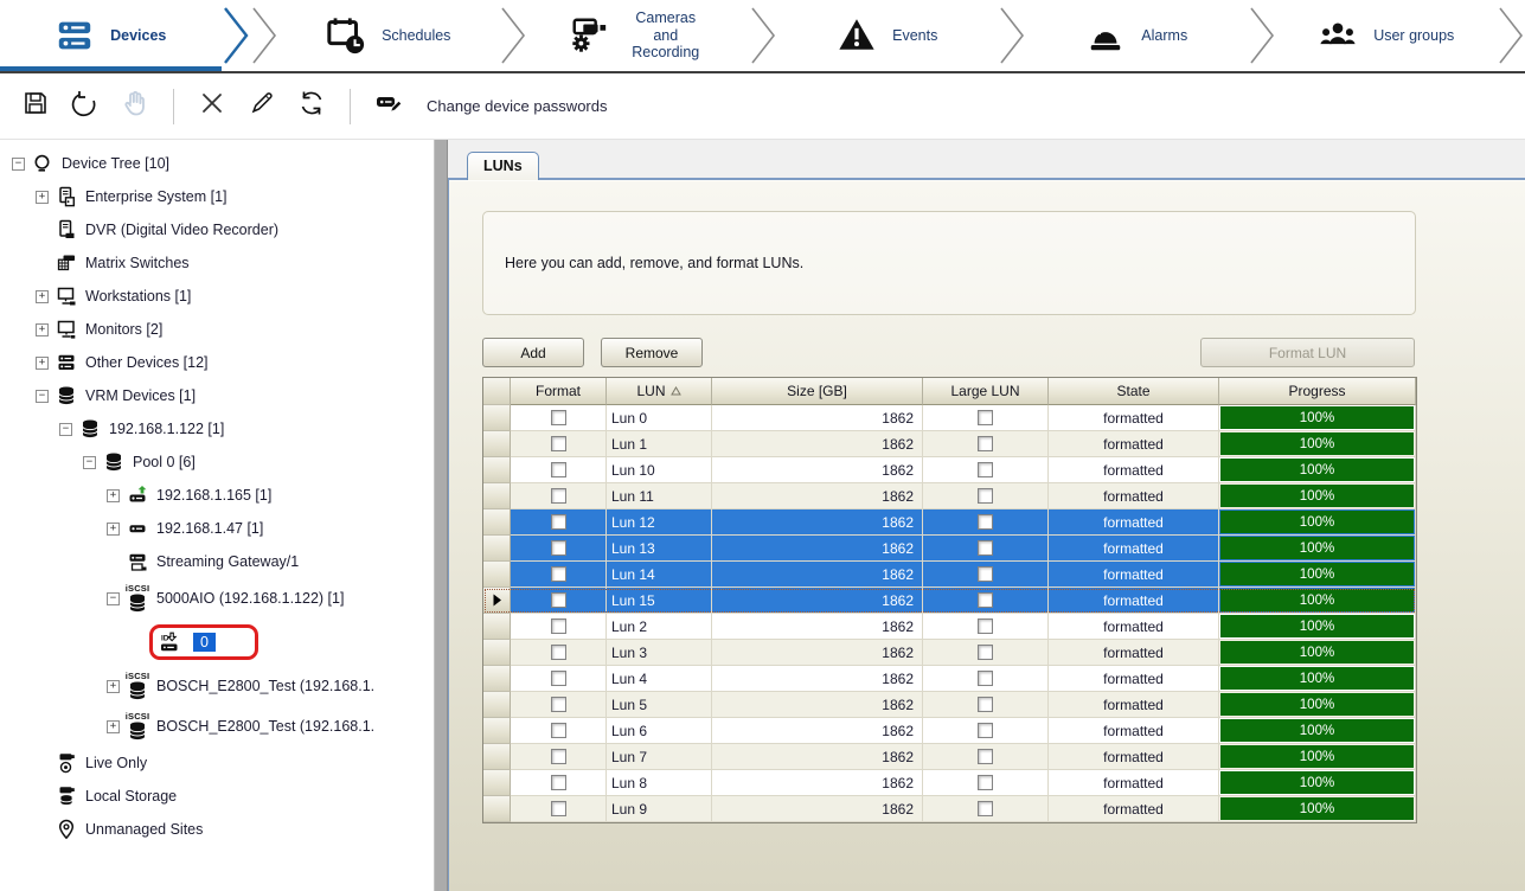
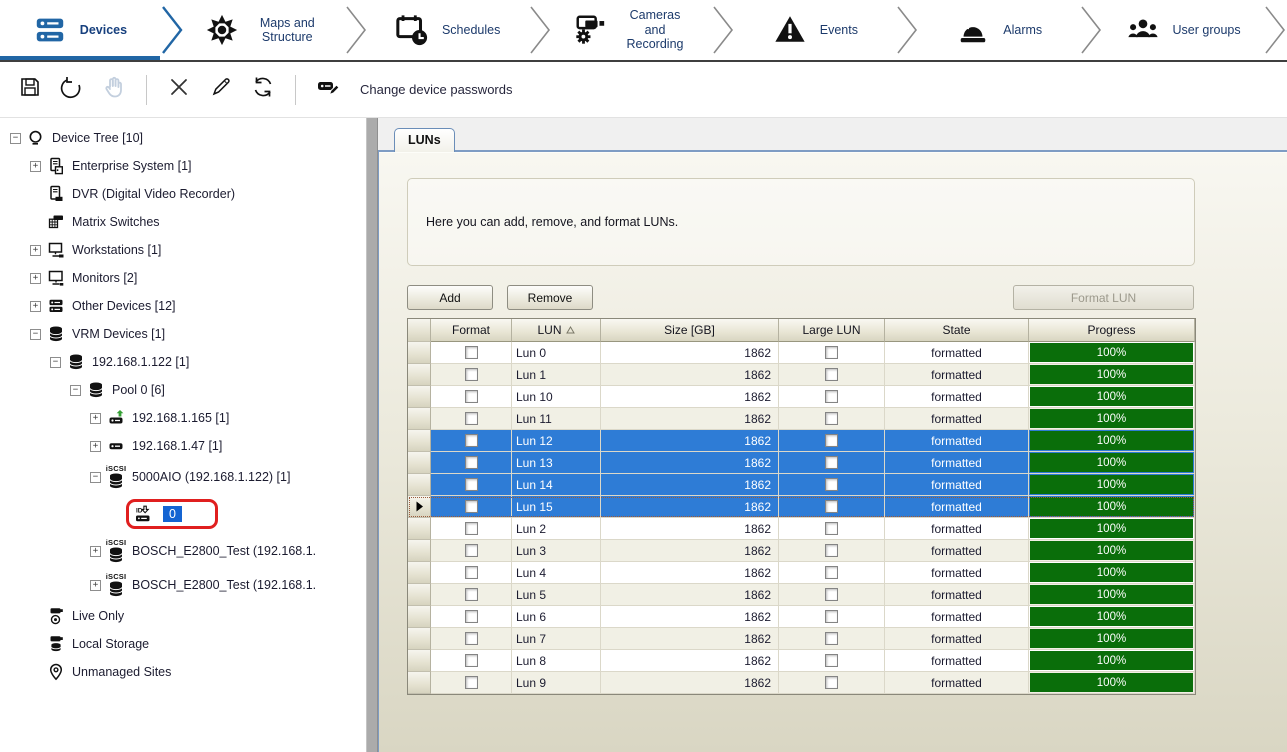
  Devices
+ Maps and Structure
  Schedules
  Cameras and Recording
  Events
  Alarms
  User groups
  Change device passwords
  −
  Device Tree [10]
  +
  Enterprise System [1]
  DVR (Digital Video Recorder)
  Matrix Switches
  +
  Workstations [1]
  +
  Monitors [2]
  +
  Other Devices [12]
  −
  VRM Devices [1]
  −
  192.168.1.122 [1]
  −
  Pool 0 [6]
  +
  192.168.1.165 [1]
  +
  192.168.1.47 [1]
- Streaming Gateway/1
  −
  iSCSI
  5000AIO (192.168.1.122) [1]
  0
  +
  iSCSI
  BOSCH_E2800_Test (192.168.1.
  +
  iSCSI
  BOSCH_E2800_Test (192.168.1.
  Live Only
  Local Storage
  Unmanaged Sites
  LUNs
  Here you can add, remove, and format LUNs.
  Add
  Remove
  Format LUN
  Format
  LUN
  Size [GB]
  Large LUN
  State
  Progress
  Lun 0
  1862
  formatted
  100%
  Lun 1
  1862
  formatted
  100%
  Lun 10
  1862
  formatted
  100%
  Lun 11
  1862
  formatted
  100%
  Lun 12
  1862
  formatted
  100%
  Lun 13
  1862
  formatted
  100%
  Lun 14
  1862
  formatted
  100%
  Lun 15
  1862
  formatted
  100%
  Lun 2
  1862
  formatted
  100%
  Lun 3
  1862
  formatted
  100%
  Lun 4
  1862
  formatted
  100%
  Lun 5
  1862
  formatted
  100%
  Lun 6
  1862
  formatted
  100%
  Lun 7
  1862
  formatted
  100%
  Lun 8
  1862
  formatted
  100%
  Lun 9
  1862
  formatted
  100%
